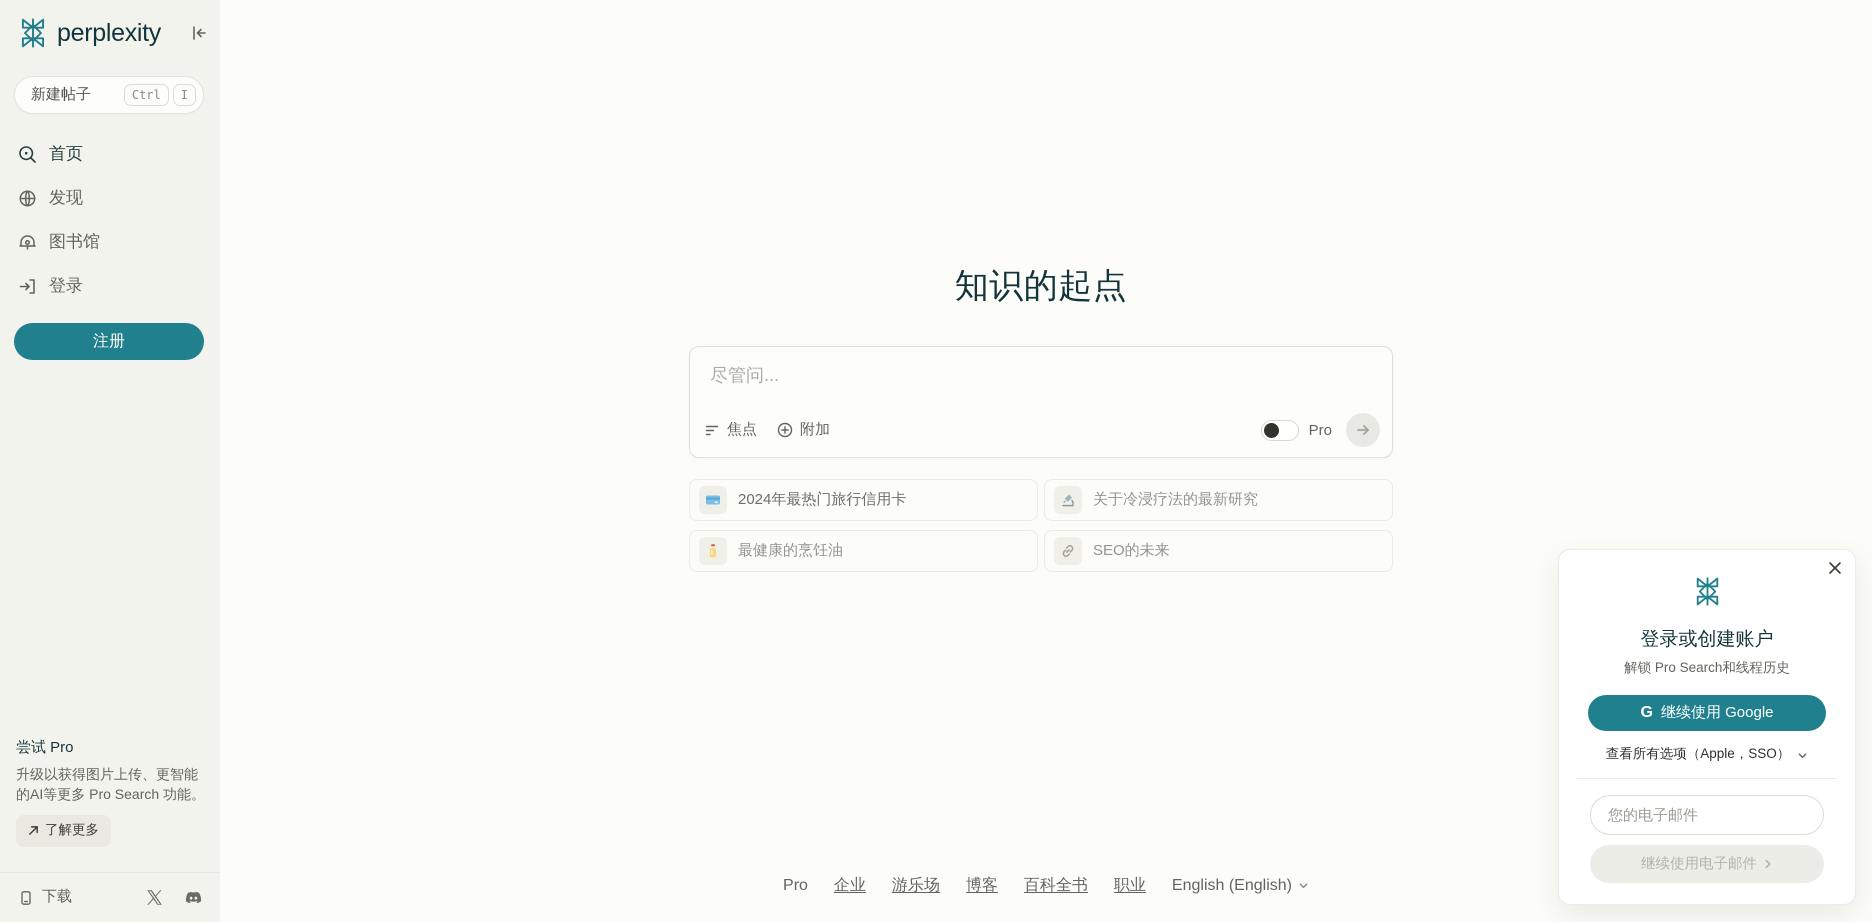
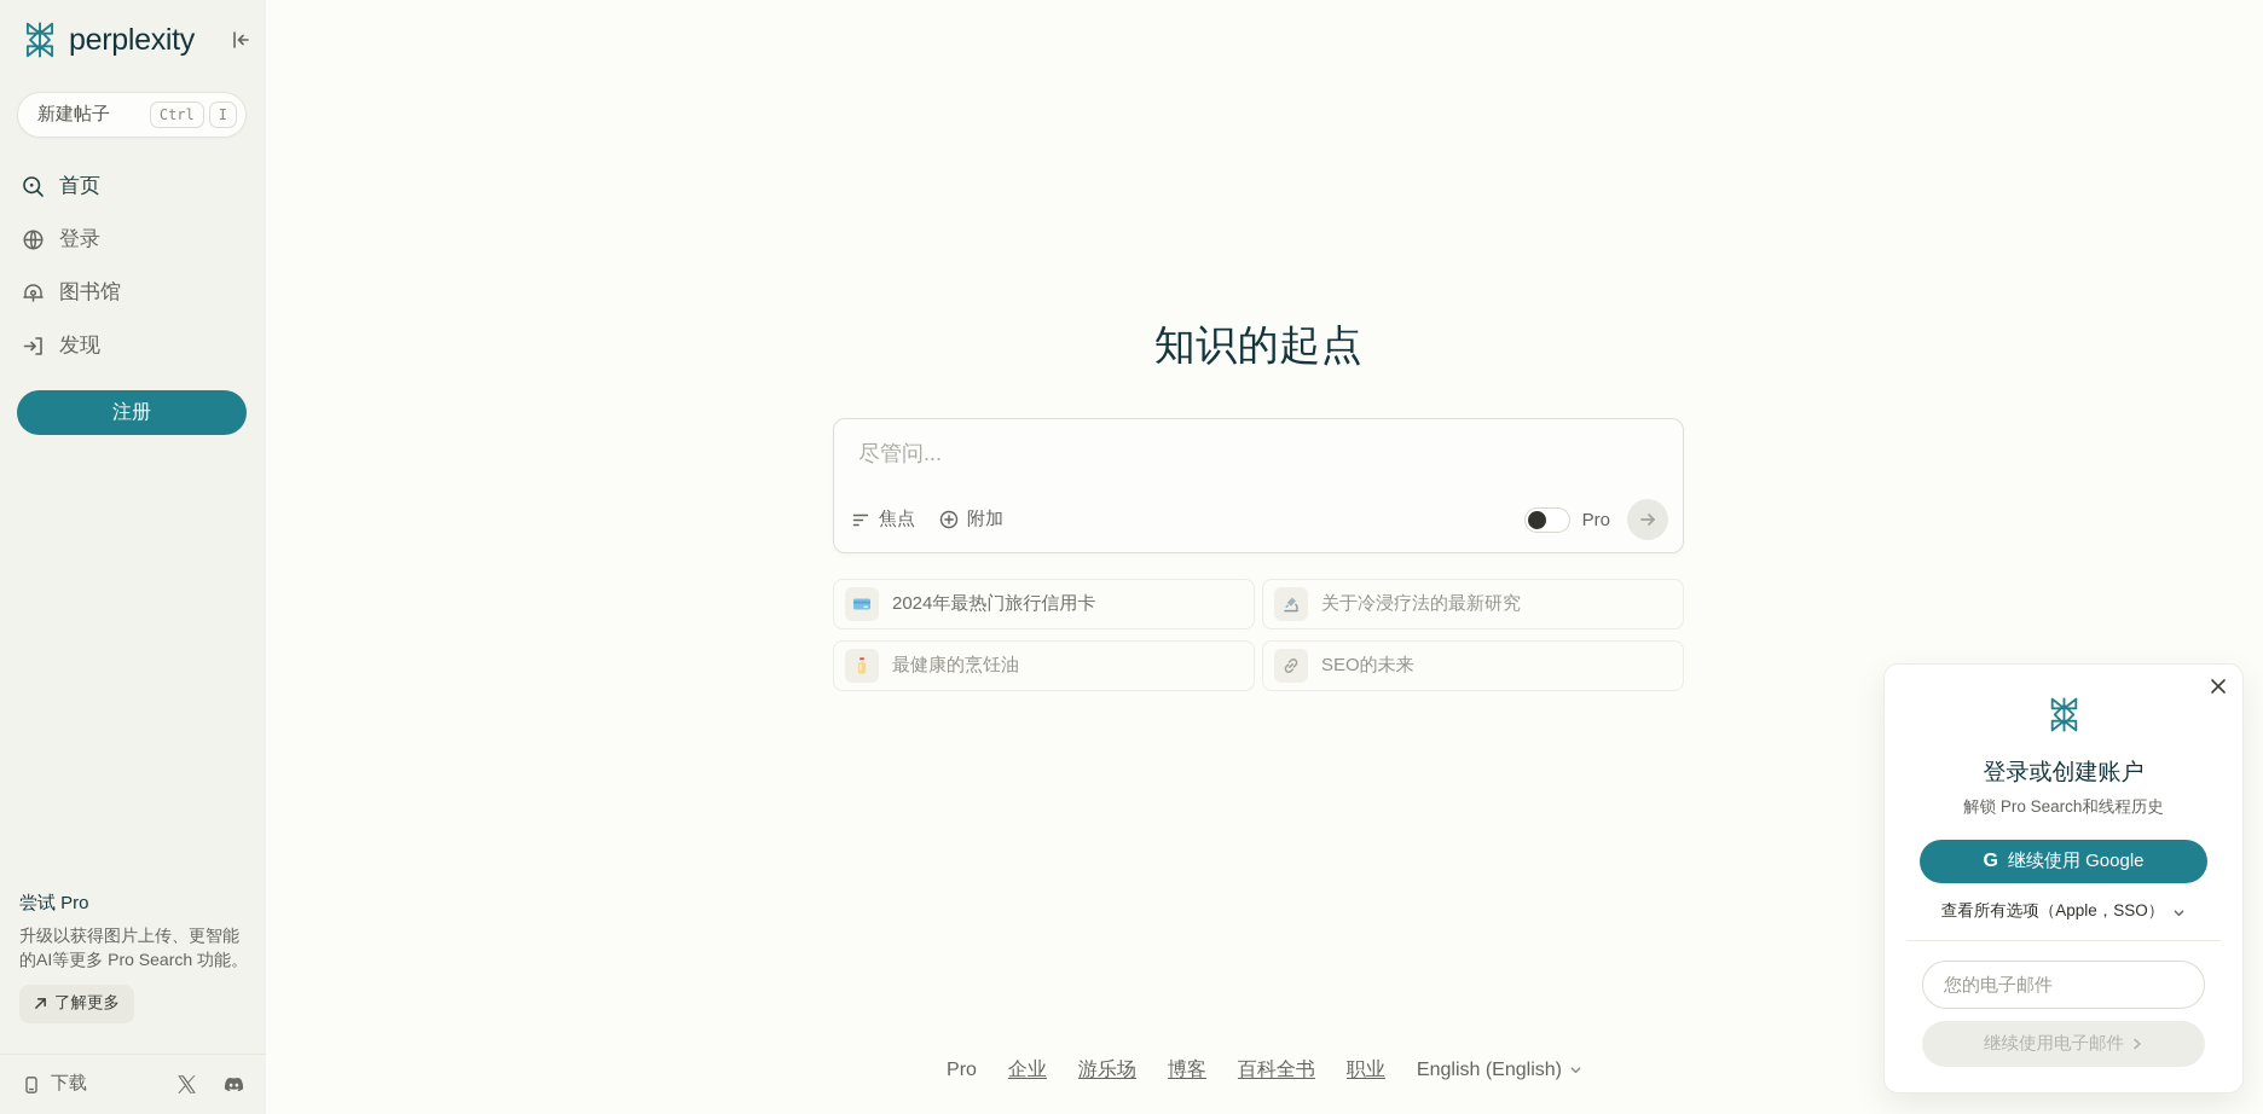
  perplexity
  新建帖子
  Ctrl
  I
  首页
- 发现
+ 登录
  图书馆
- 登录
+ 发现
  注册
  尝试 Pro
  升级以获得图片上传、更智能的AI等更多 Pro Search 功能。
  了解更多
  下载
  知识的起点
  尽管问...
  焦点
  附加
  Pro
  2024年最热门旅行信用卡
  关于冷浸疗法的最新研究
  最健康的烹饪油
  SEO的未来
  Pro
  企业
  游乐场
  博客
  百科全书
  职业
  English (English)
  登录或创建账户
  解锁 Pro Search和线程历史
  G
  继续使用 Google
  查看所有选项（Apple，SSO）
  您的电子邮件
  继续使用电子邮件
